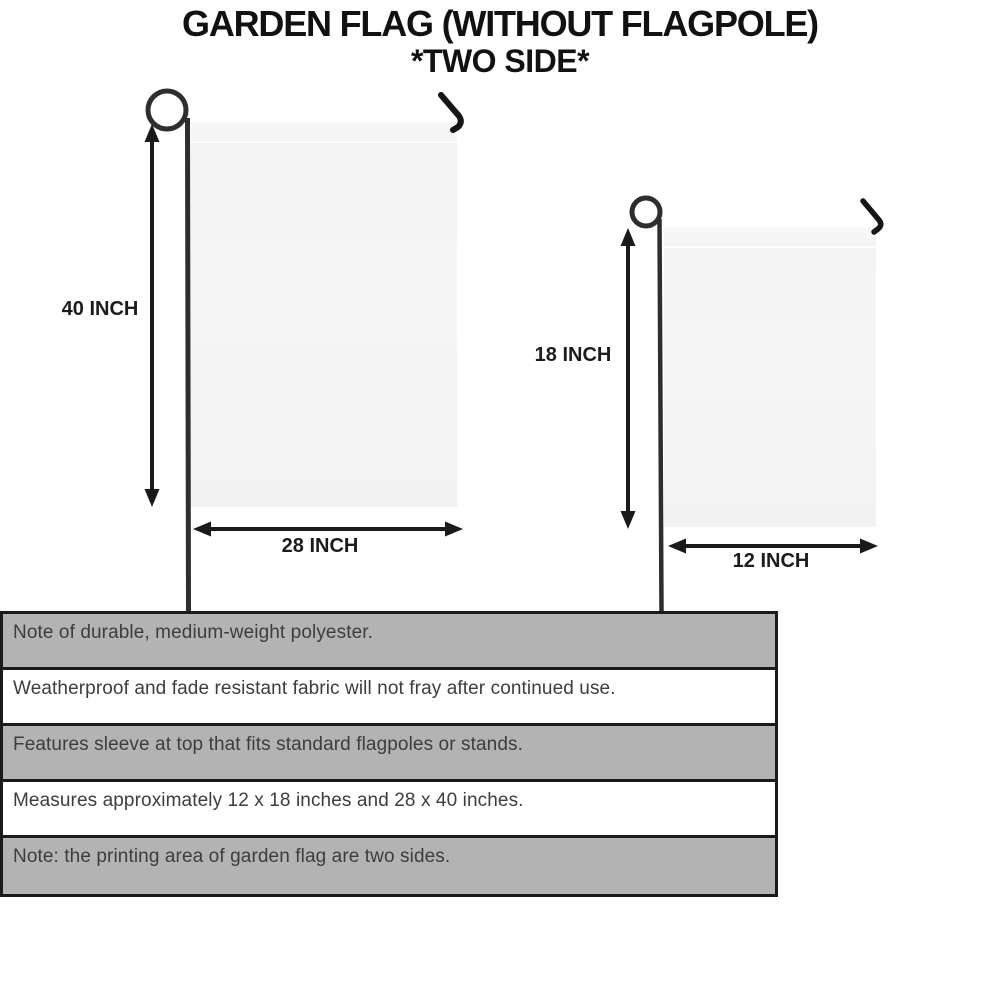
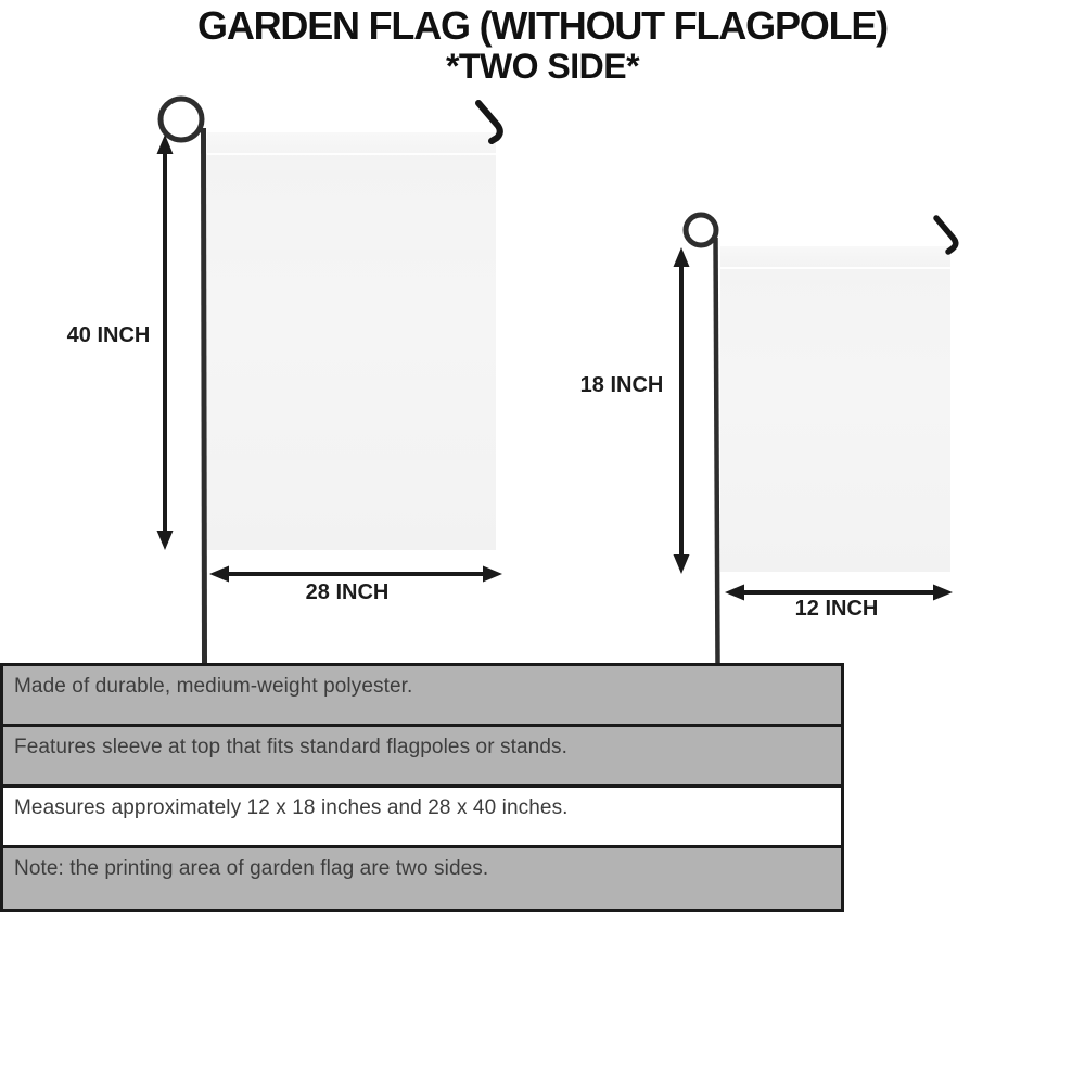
  GARDEN FLAG (WITHOUT FLAGPOLE)
  *TWO SIDE*
  40 INCH
  28 INCH
  18 INCH
  12 INCH
- Note of durable, medium-weight polyester.
+ Made of durable, medium-weight polyester.
- Weatherproof and fade resistant fabric will not fray after continued use.
  Features sleeve at top that fits standard flagpoles or stands.
  Measures approximately 12 x 18 inches and 28 x 40 inches.
  Note: the printing area of garden flag are two sides.
